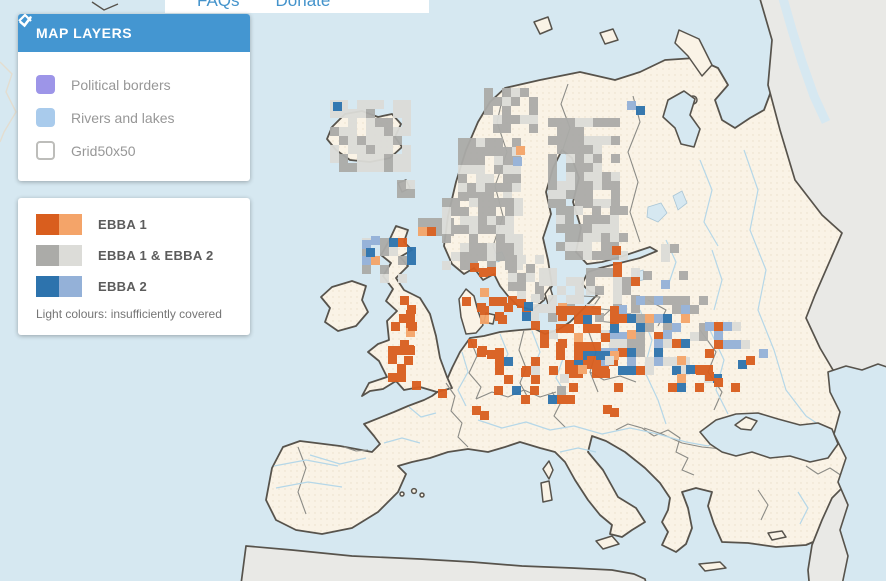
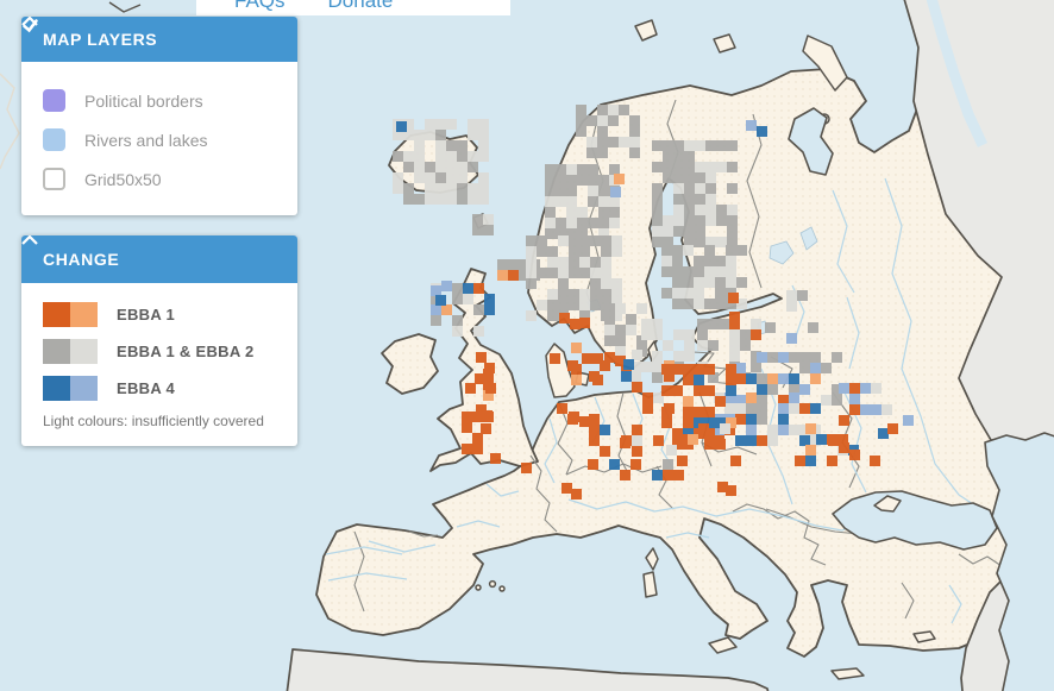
  FAQs
  Donate
  MAP LAYERS
  Political borders
  Rivers and lakes
  Grid50x50
+ CHANGE
  EBBA 1
  EBBA 1 & EBBA 2
- EBBA 2
+ EBBA 4
  Light colours: insufficiently covered
